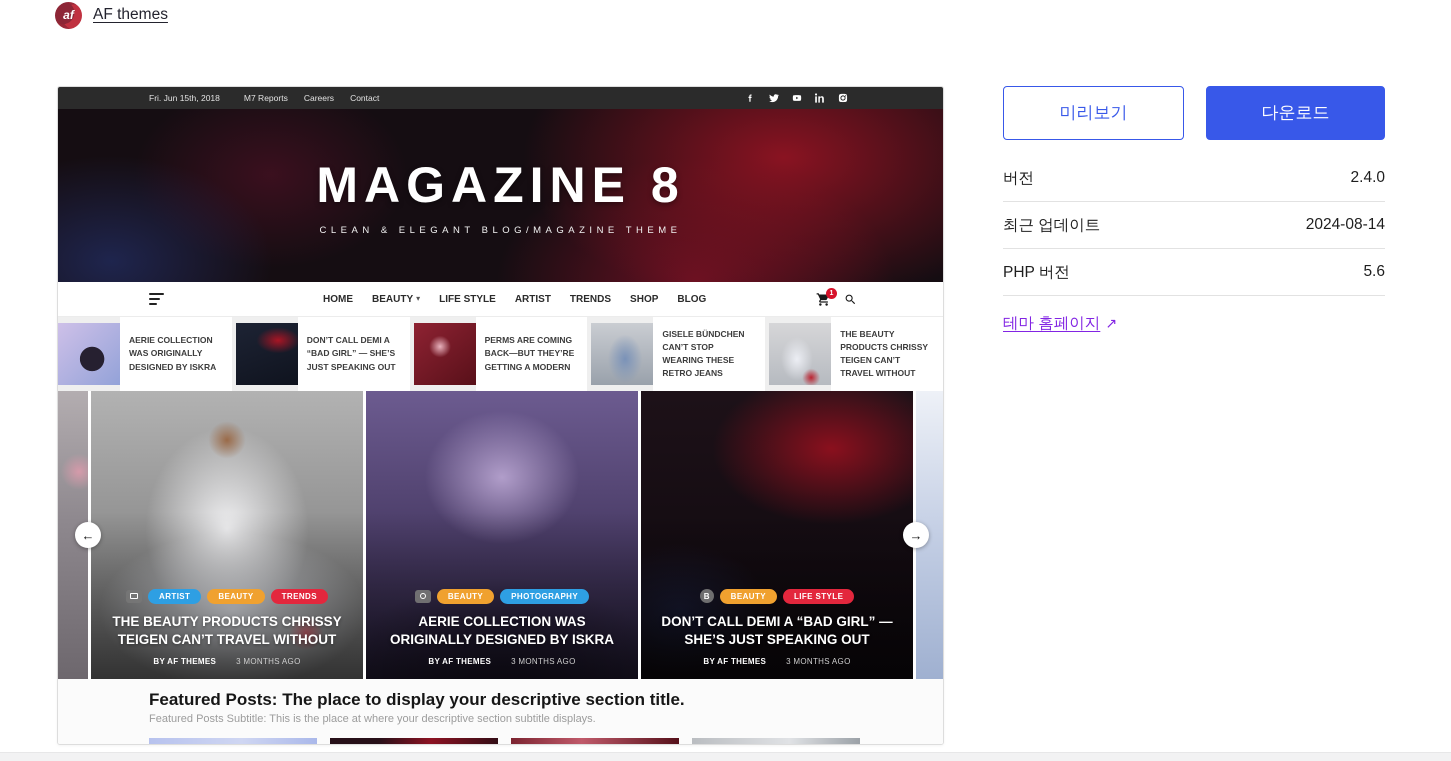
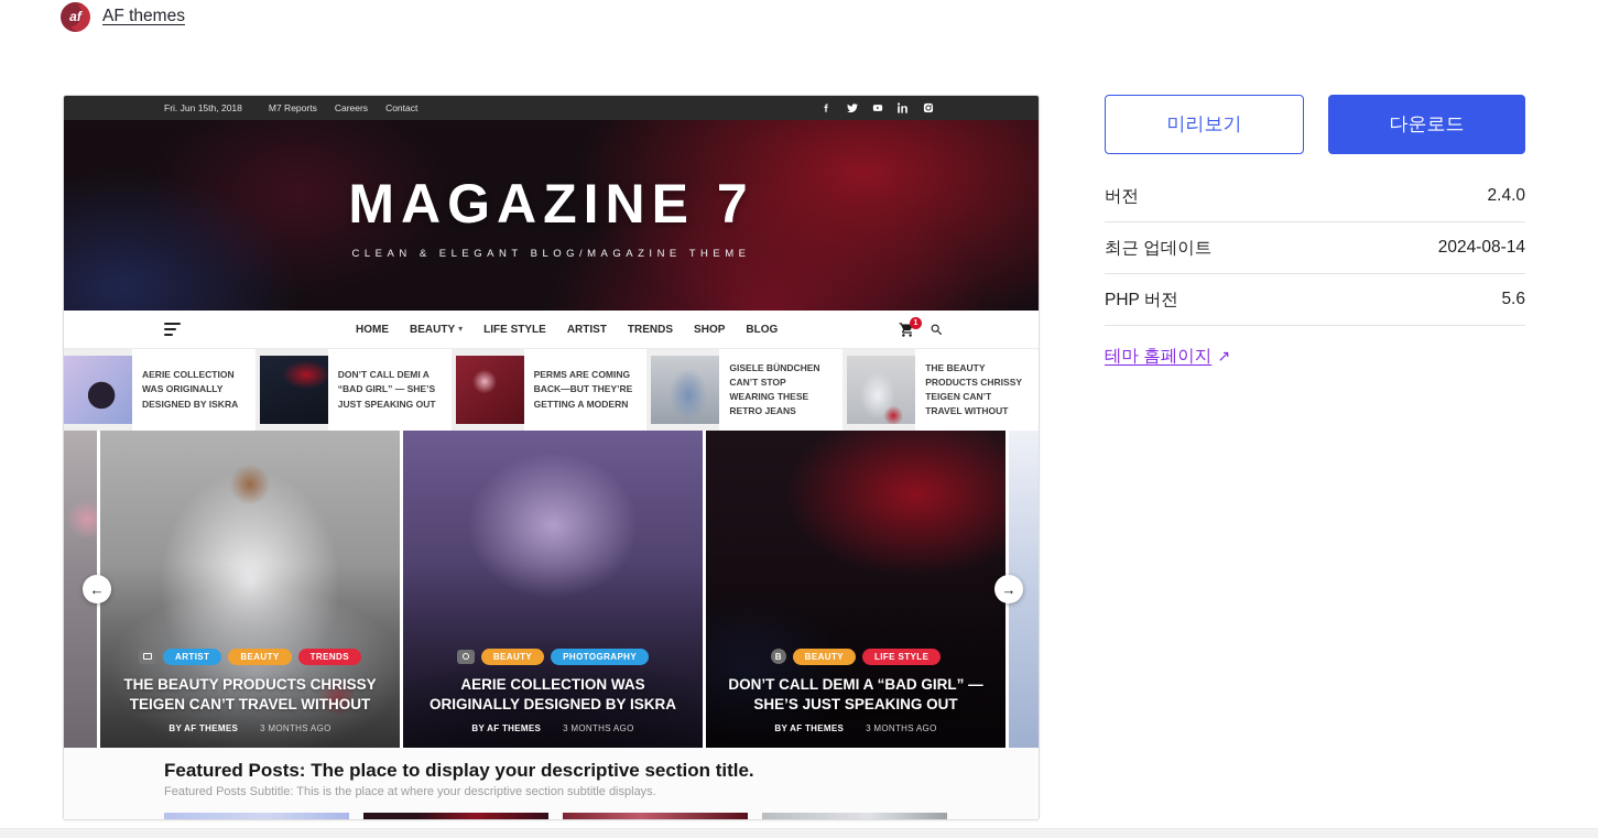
  af
  AF themes
  Fri. Jun 15th, 2018
  M7 Reports
  Careers
  Contact
- MAGAZINE 8
+ MAGAZINE 7
  CLEAN & ELEGANT BLOG/MAGAZINE THEME
  HOME
  BEAUTY
  ▾
  LIFE STYLE
  ARTIST
  TRENDS
  SHOP
  BLOG
  AERIE COLLECTION WAS ORIGINALLY DESIGNED BY ISKRA
  DON’T CALL DEMI A “BAD GIRL” — SHE’S JUST SPEAKING OUT
  PERMS ARE COMING BACK—BUT THEY’RE GETTING A MODERN
  GISELE BÜNDCHEN CAN’T STOP WEARING THESE RETRO JEANS
  THE BEAUTY PRODUCTS CHRISSY TEIGEN CAN’T TRAVEL WITHOUT
  ARTIST
  BEAUTY
  TRENDS
  THE BEAUTY PRODUCTS CHRISSY TEIGEN CAN’T TRAVEL WITHOUT
  BY AF THEMES
  3 MONTHS AGO
  BEAUTY
  PHOTOGRAPHY
  AERIE COLLECTION WAS ORIGINALLY DESIGNED BY ISKRA
  BY AF THEMES
  3 MONTHS AGO
  B
  BEAUTY
  LIFE STYLE
  DON’T CALL DEMI A “BAD GIRL” — SHE’S JUST SPEAKING OUT
  BY AF THEMES
  3 MONTHS AGO
  ←
  →
  Featured Posts: The place to display your descriptive section title.
  Featured Posts Subtitle: This is the place at where your descriptive section subtitle displays.
  미리보기
  다운로드
  버전
  2.4.0
  최근 업데이트
  2024-08-14
  PHP 버전
  5.6
  테마 홈페이지
  ↗
